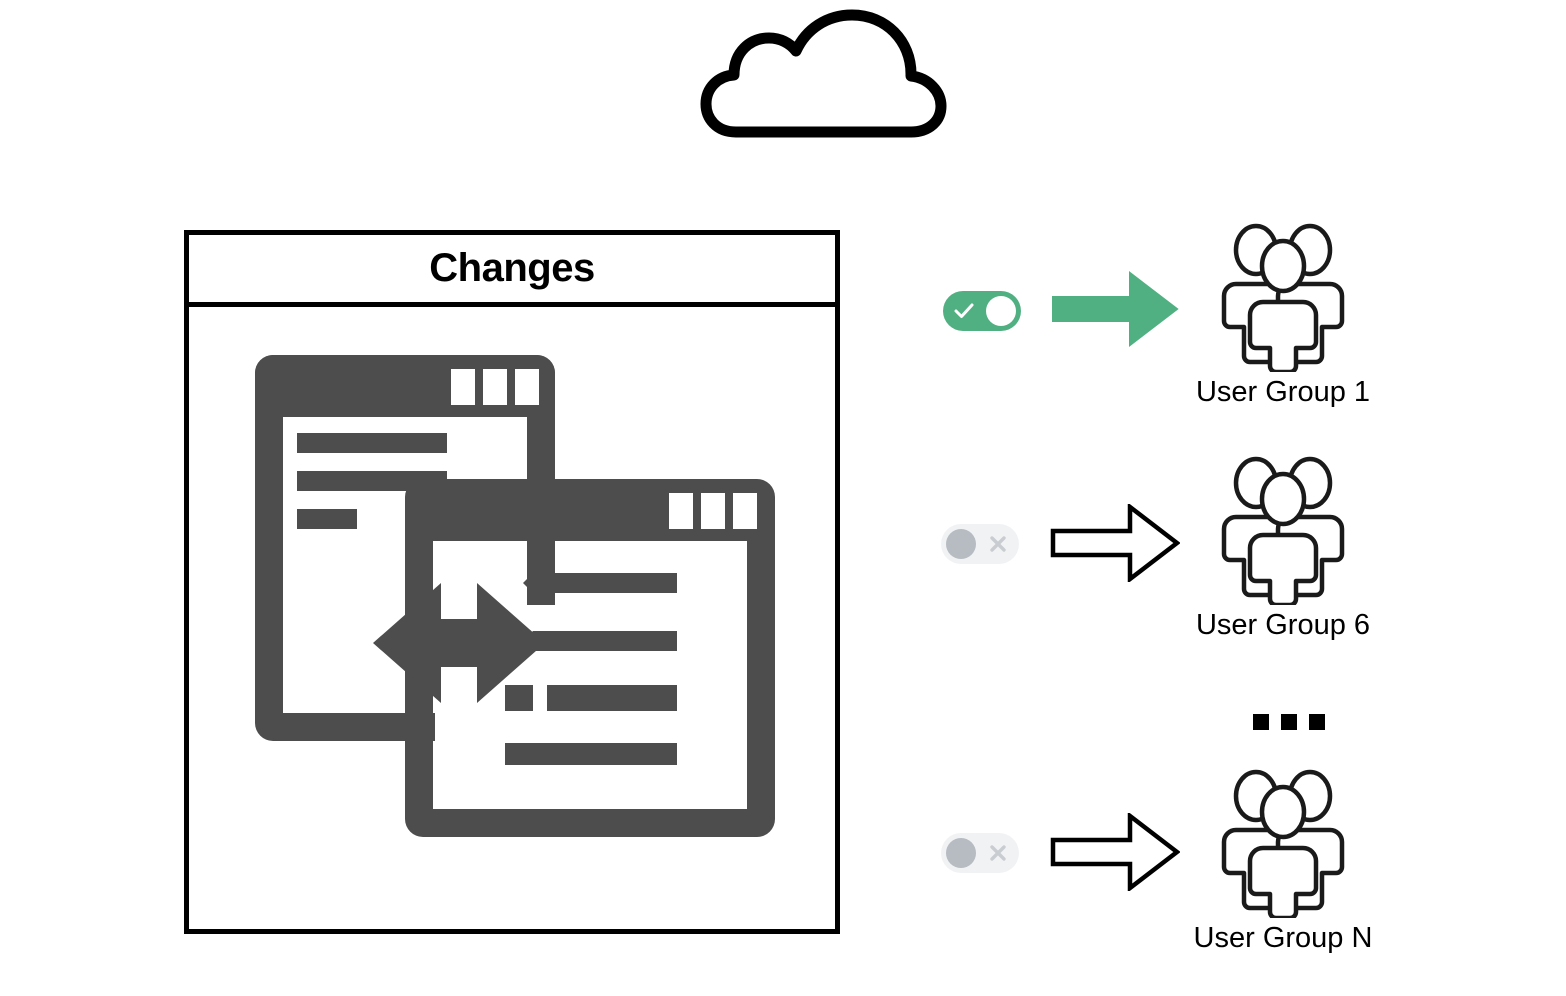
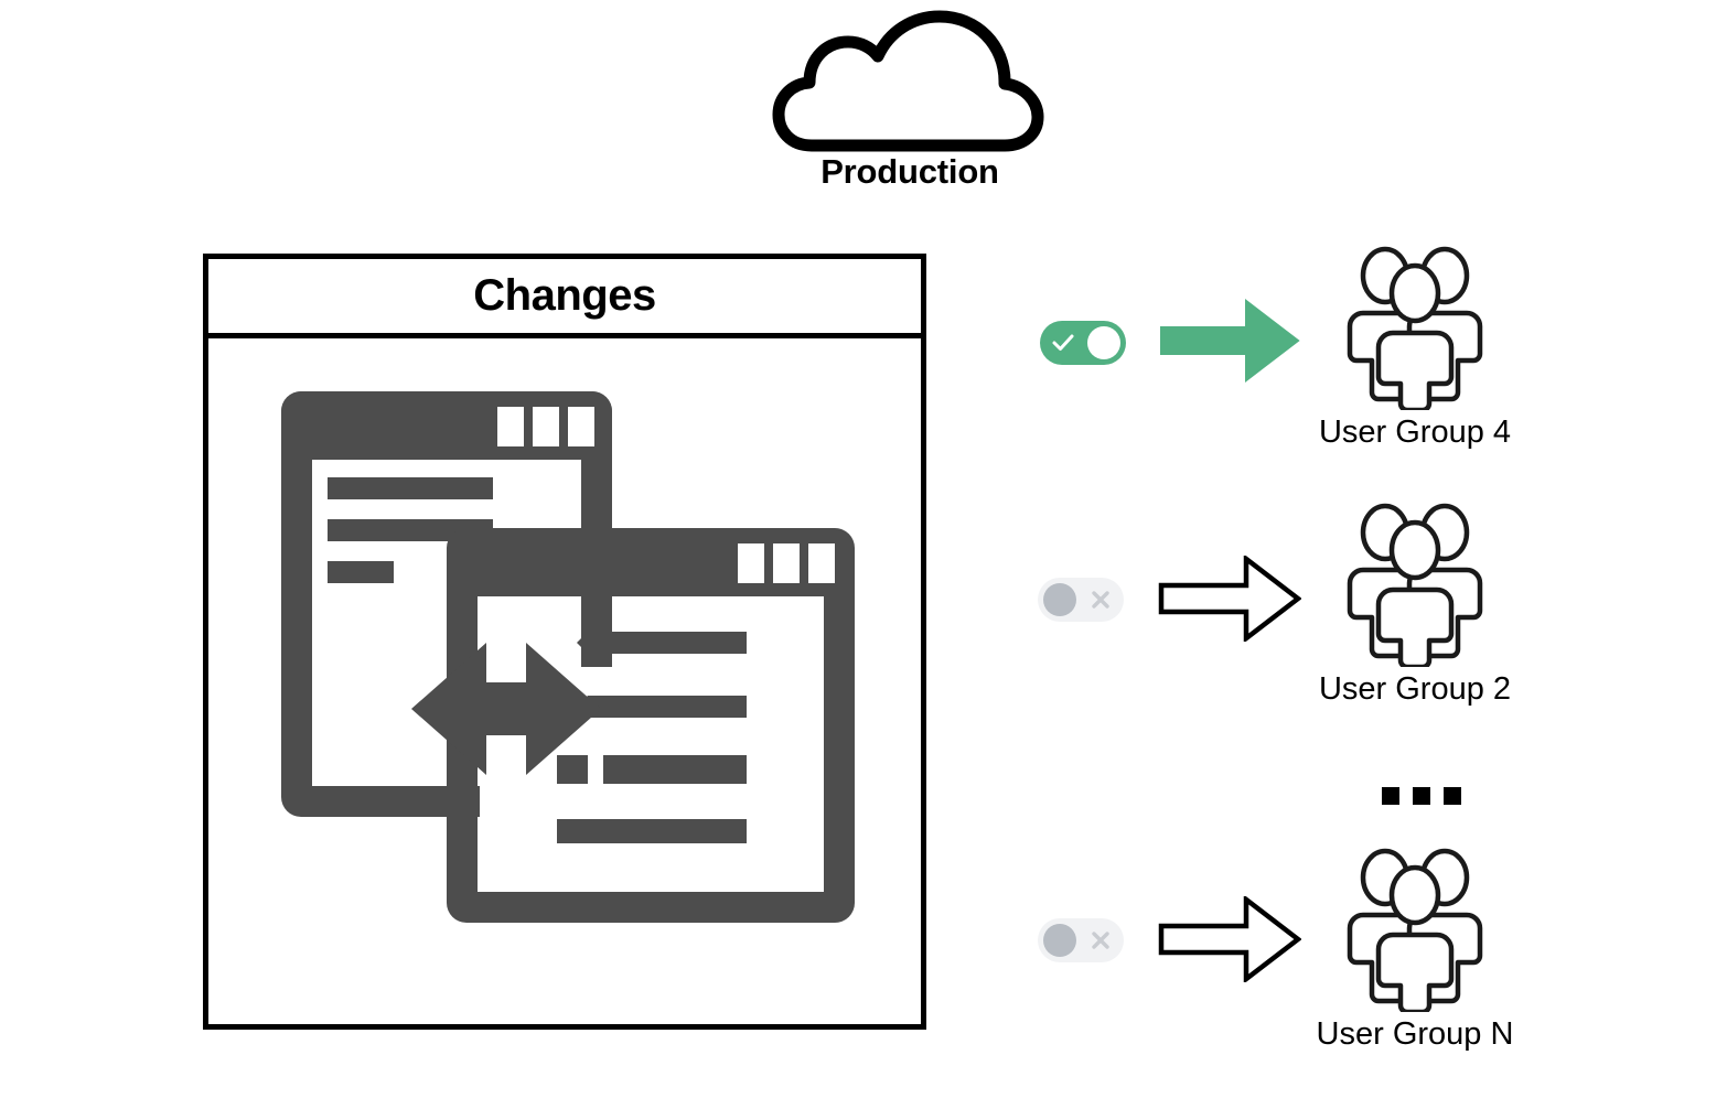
+ Production
  Changes
- User Group 1
+ User Group 4
- User Group 6
+ User Group 2
  User Group N
